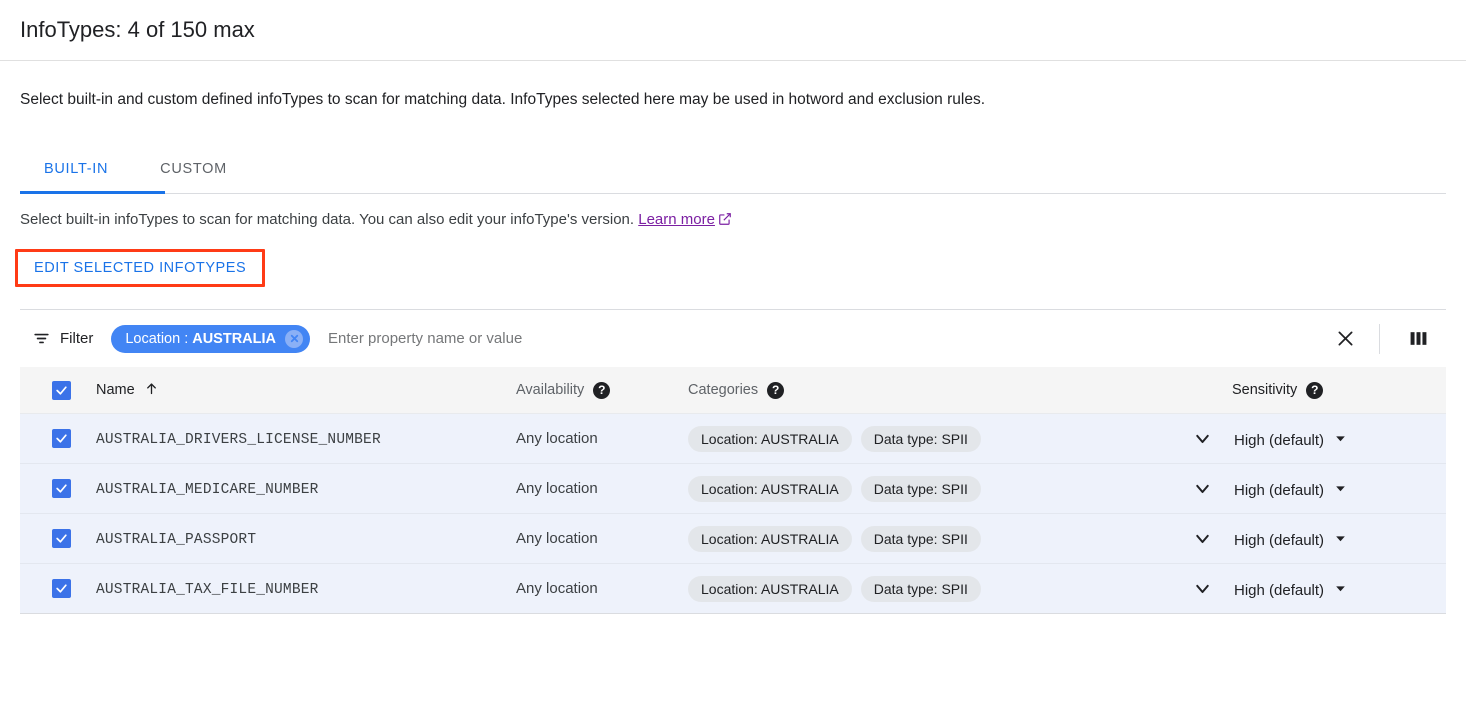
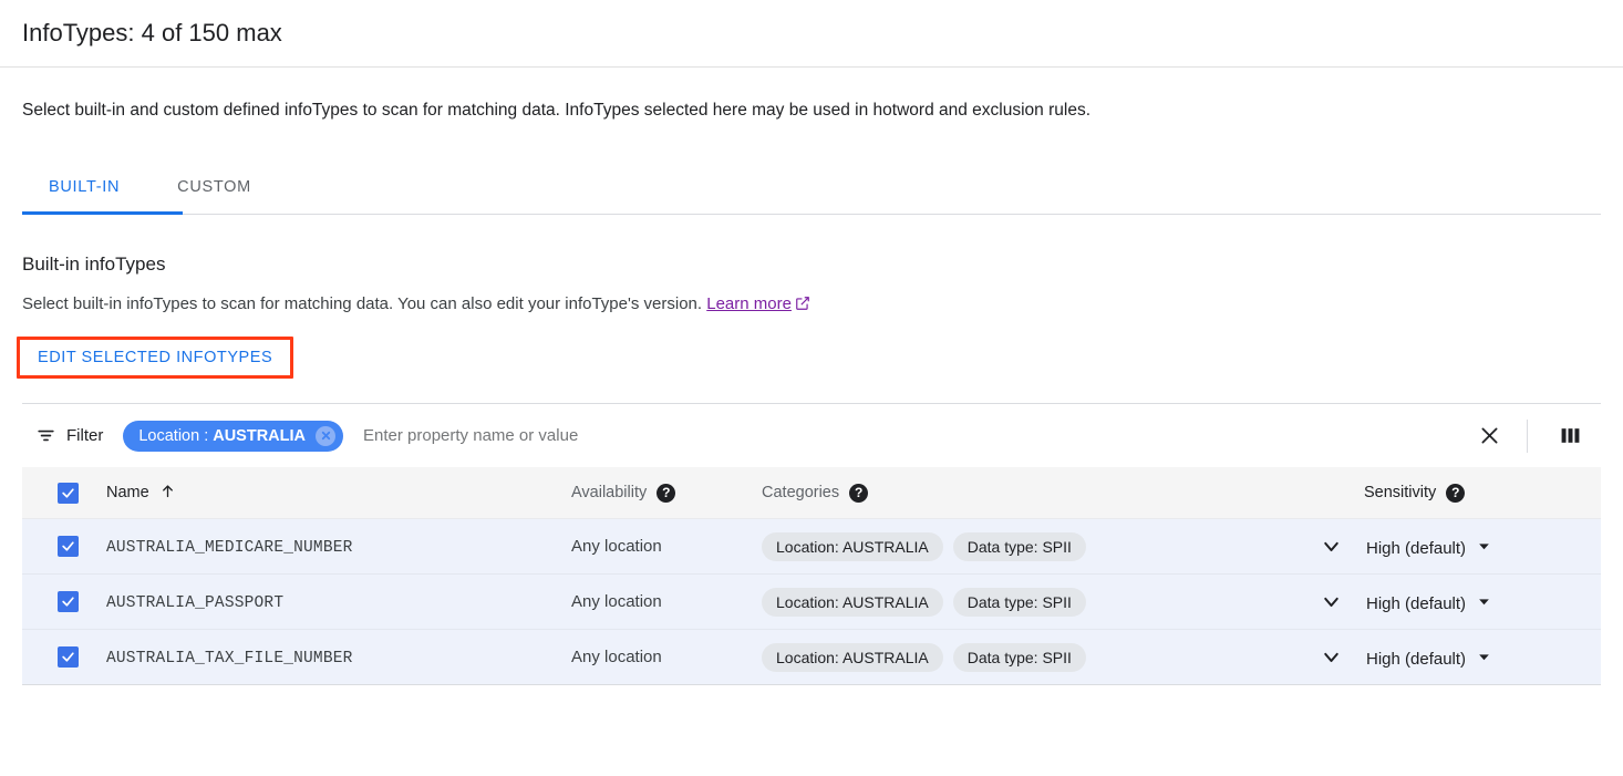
  InfoTypes: 4 of 150 max
  Select built-in and custom defined infoTypes to scan for matching data. InfoTypes selected here may be used in hotword and exclusion rules.
  BUILT-IN
  CUSTOM
+ Built-in infoTypes
  Select built-in infoTypes to scan for matching data. You can also edit your infoType's version. Learn more
  EDIT SELECTED INFOTYPES
  Filter
  Location :
  AUSTRALIA
  Enter property name or value
  	Name	Availability ?	Categories ?		Sensitivity ?
- 	AUSTRALIA_DRIVERS_LICENSE_NUMBER	Any location	Location: AUSTRALIA Data type: SPII		High (default)
  	AUSTRALIA_MEDICARE_NUMBER	Any location	Location: AUSTRALIA Data type: SPII		High (default)
  	AUSTRALIA_PASSPORT	Any location	Location: AUSTRALIA Data type: SPII		High (default)
  	AUSTRALIA_TAX_FILE_NUMBER	Any location	Location: AUSTRALIA Data type: SPII		High (default)
